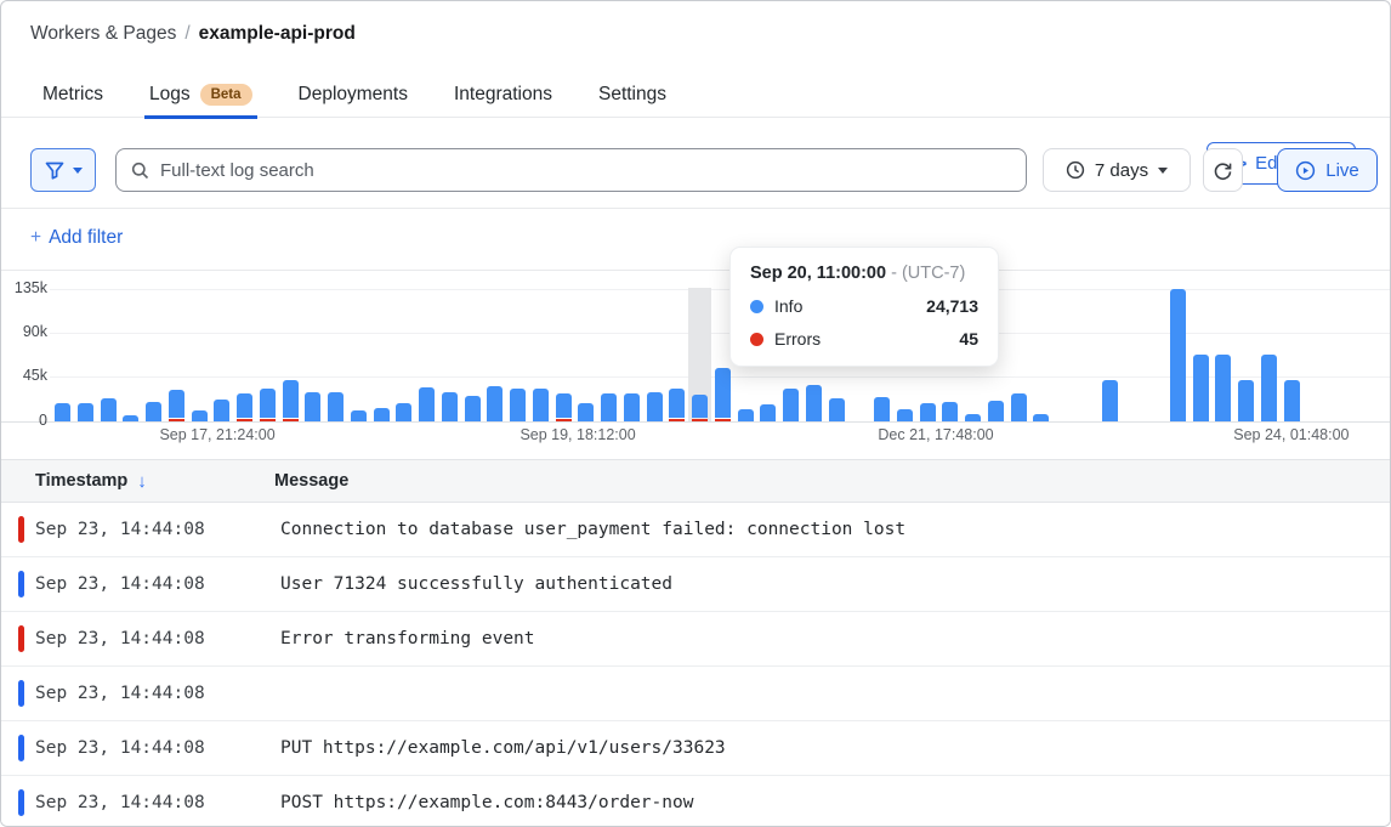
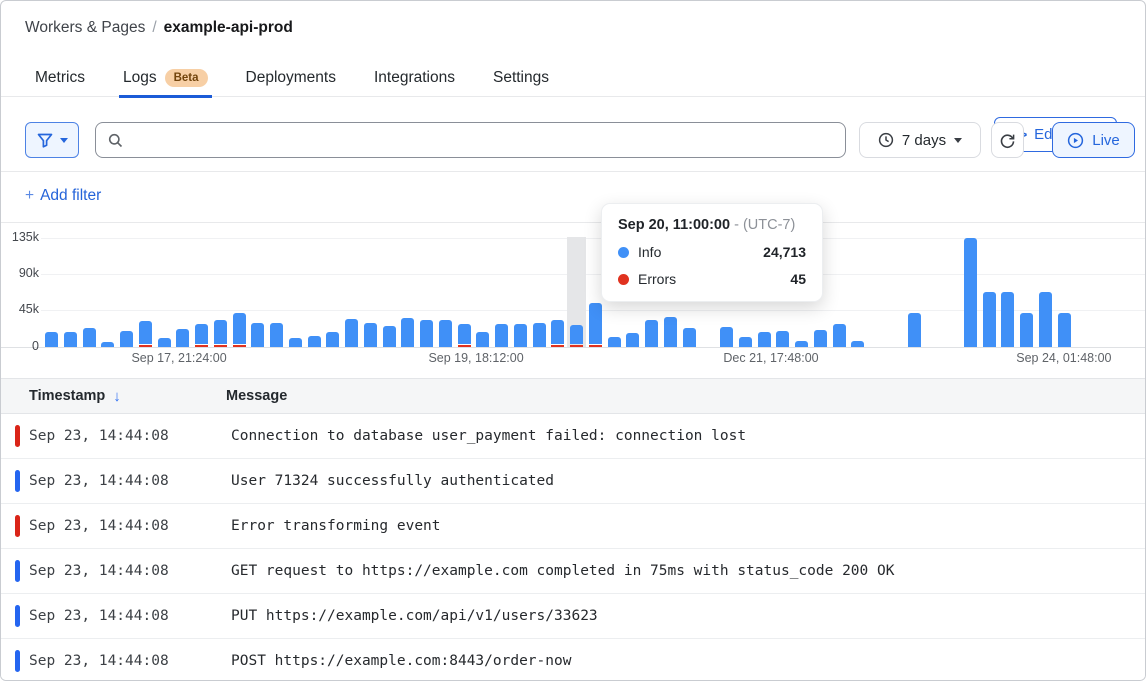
  Workers & Pages / example-api-prod
  Metrics
  Logs
  Beta
  Deployments
  Integrations
  Settings
- Full-text log search
  7 days
  Live
  + Add filter
  135k
  90k
  45k
  0
  Sep 17, 21:24:00
  Sep 19, 18:12:00
  Dec 21, 17:48:00
  Sep 24, 01:48:00
  Sep 20, 11:00:00 - (UTC-7)
  Info
  24,713
  Errors
  45
  Timestamp
  ↓
  Message
  Sep 23, 14:44:08
  Connection to database user_payment failed: connection lost
  Sep 23, 14:44:08
  User 71324 successfully authenticated
  Sep 23, 14:44:08
  Error transforming event
  Sep 23, 14:44:08
+ GET request to https://example.com completed in 75ms with status_code 200 OK
  Sep 23, 14:44:08
  PUT https://example.com/api/v1/users/33623
  Sep 23, 14:44:08
  POST https://example.com:8443/order-now
